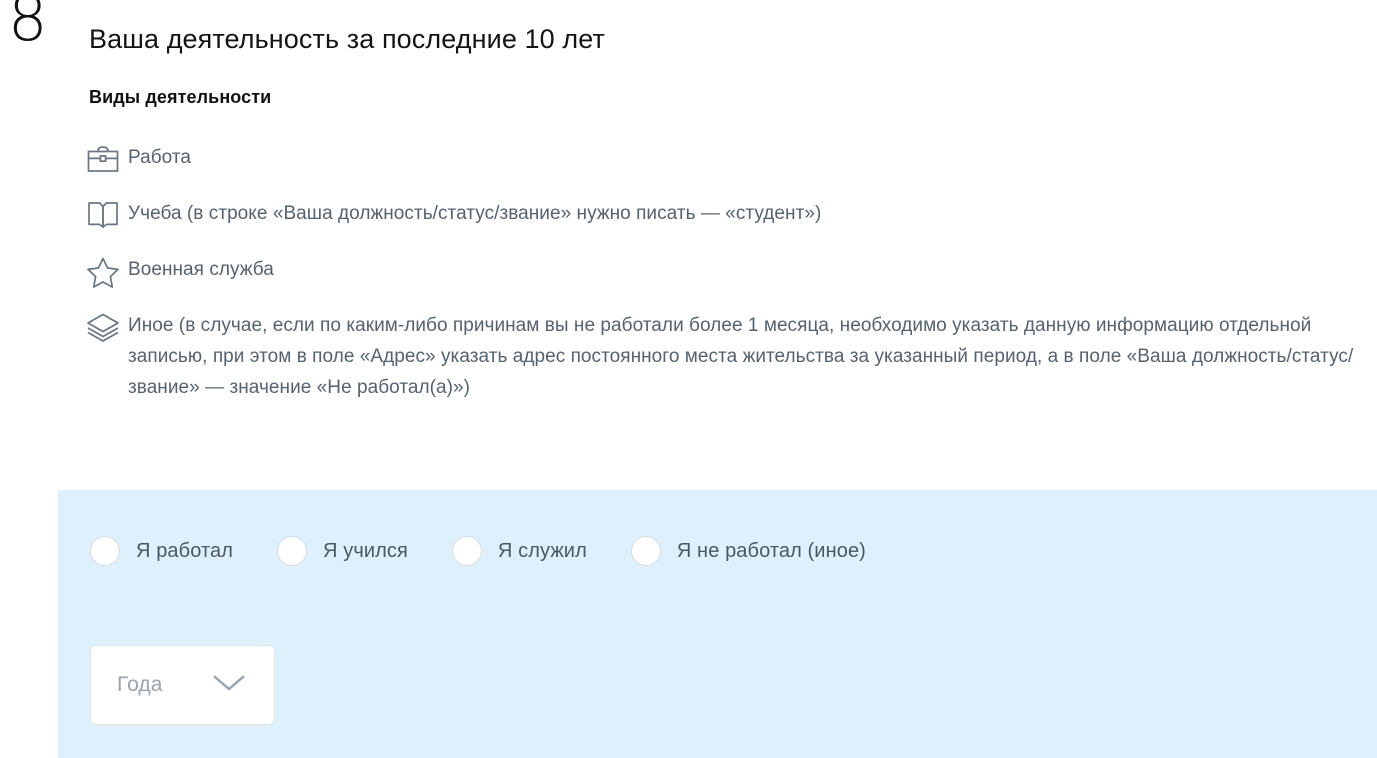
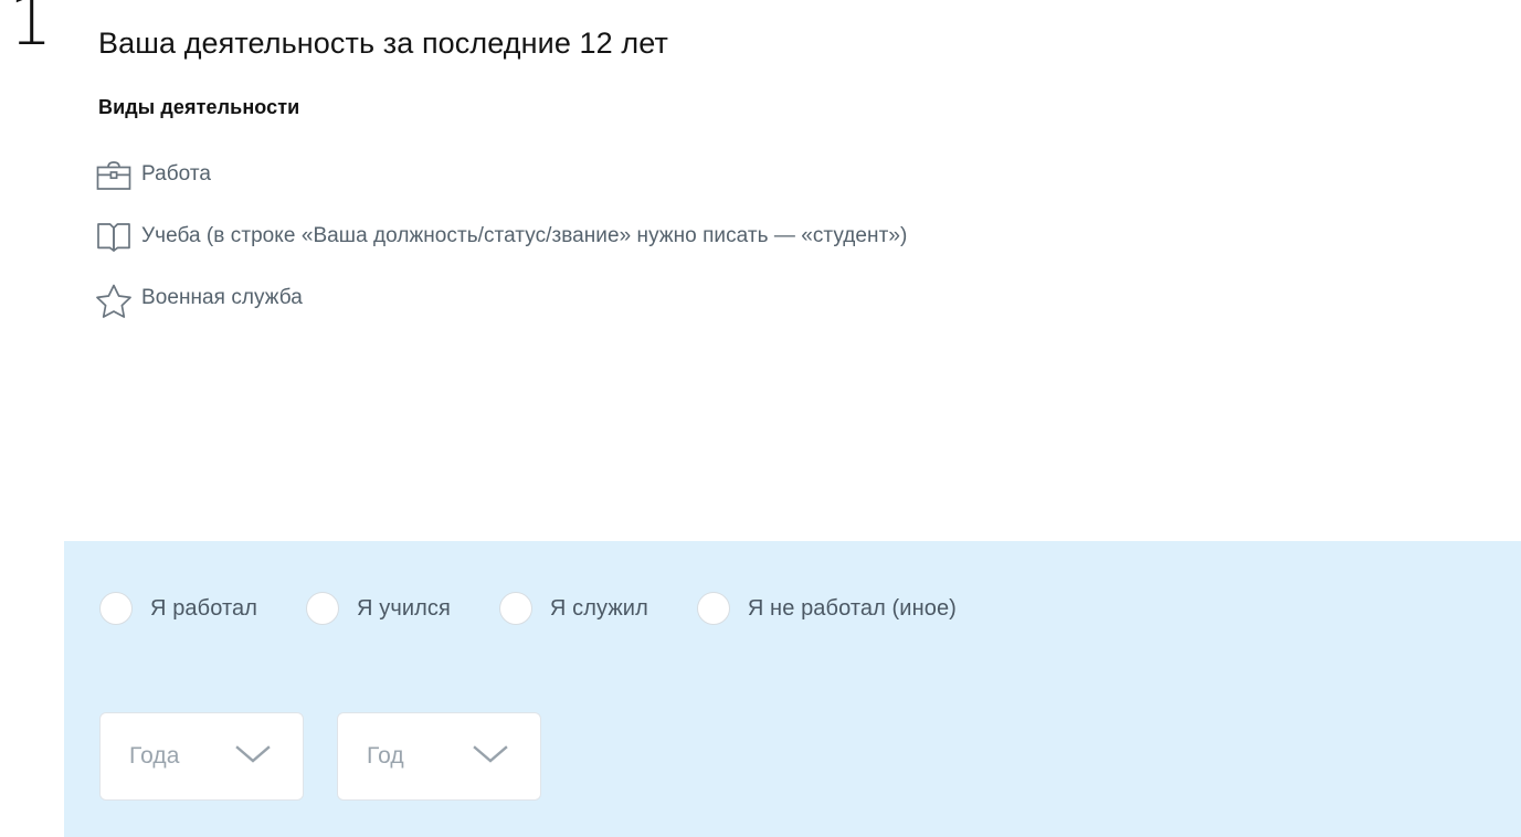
- 8
+ 1
- Ваша деятельность за последние 10 лет
+ Ваша деятельность за последние 12 лет
  Виды деятельности
  Работа
  Учеба (в строке «Ваша должность/статус/звание» нужно писать — «студент»)
  Военная служба
- Иное (в случае, если по каким-либо причинам вы не работали более 1 месяца, необходимо указать данную информацию отдельной записью, при этом в поле «Адрес» указать адрес постоянного места жительства за указанный период, а в поле «Ваша должность/статус/звание» — значение «Не работал(а)»)
  Я работал
  Я учился
  Я служил
  Я не работал (иное)
  Года
+ Год
